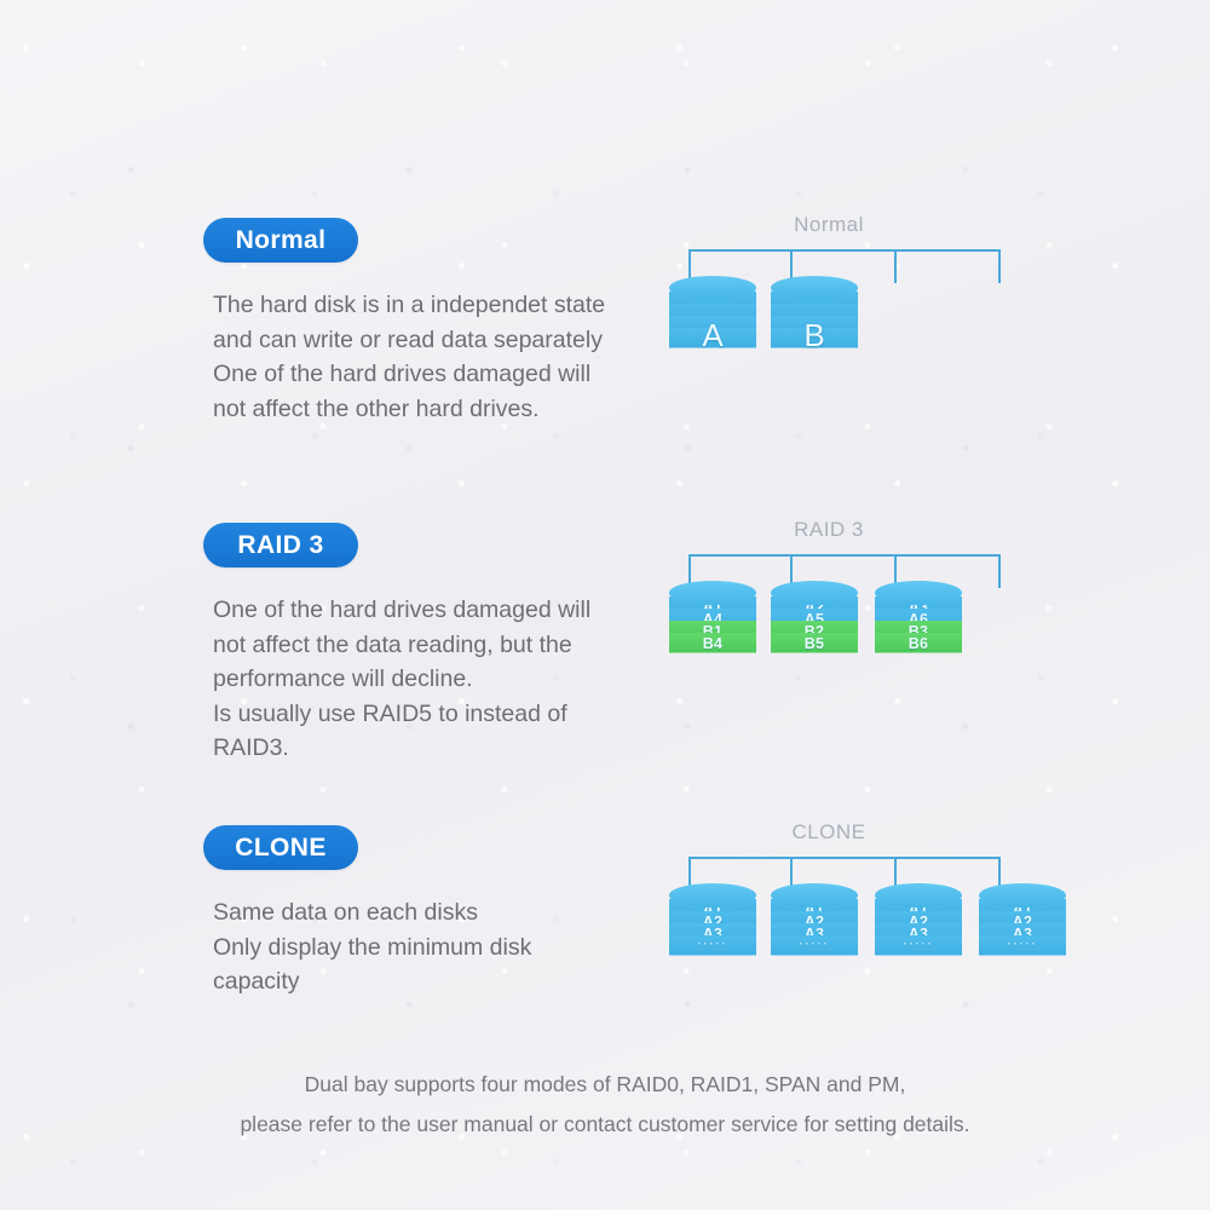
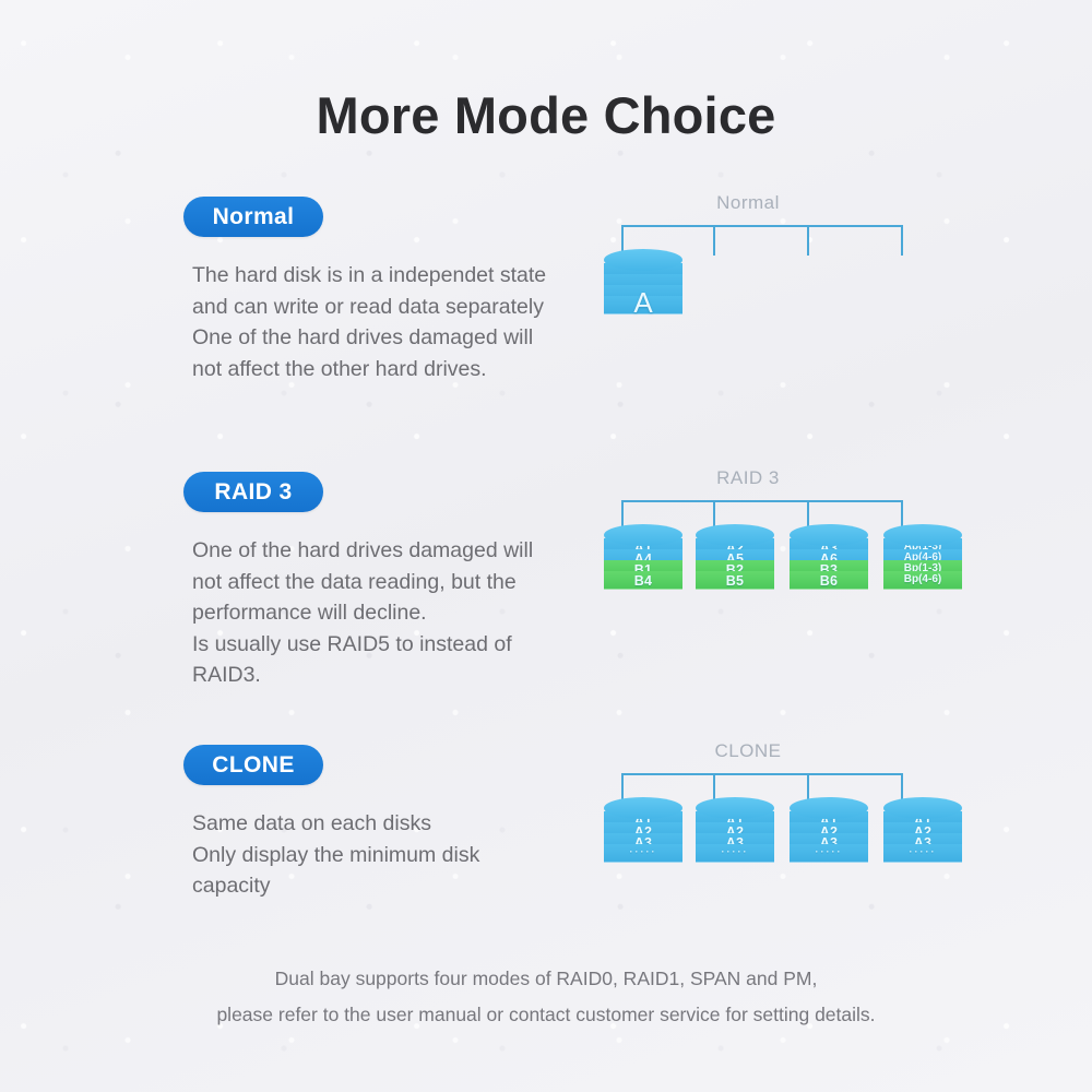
+ More Mode Choice
  Normal
  The hard disk is in a independet state
  and can write or read data separately
  One of the hard drives damaged will
  not affect the other hard drives.
  Normal
  A
- B
  RAID 3
  One of the hard drives damaged will
  not affect the data reading, but the
  performance will decline.
  Is usually use RAID5 to instead of
  RAID3.
  RAID 3
  A1
  A4
  B1
  B4
  A2
  A5
  B2
  B5
  A3
  A6
  B3
  B6
+ Ap(1-3)
+ Ap(4-6)
+ Bp(1-3)
+ Bp(4-6)
  CLONE
  Same data on each disks
  Only display the minimum disk
  capacity
  CLONE
  A1
  A2
  A3
  ·····
  A1
  A2
  A3
  ·····
  A1
  A2
  A3
  ·····
  A1
  A2
  A3
  ·····
  Dual bay supports four modes of RAID0, RAID1, SPAN and PM,
  please refer to the user manual or contact customer service for setting details.
